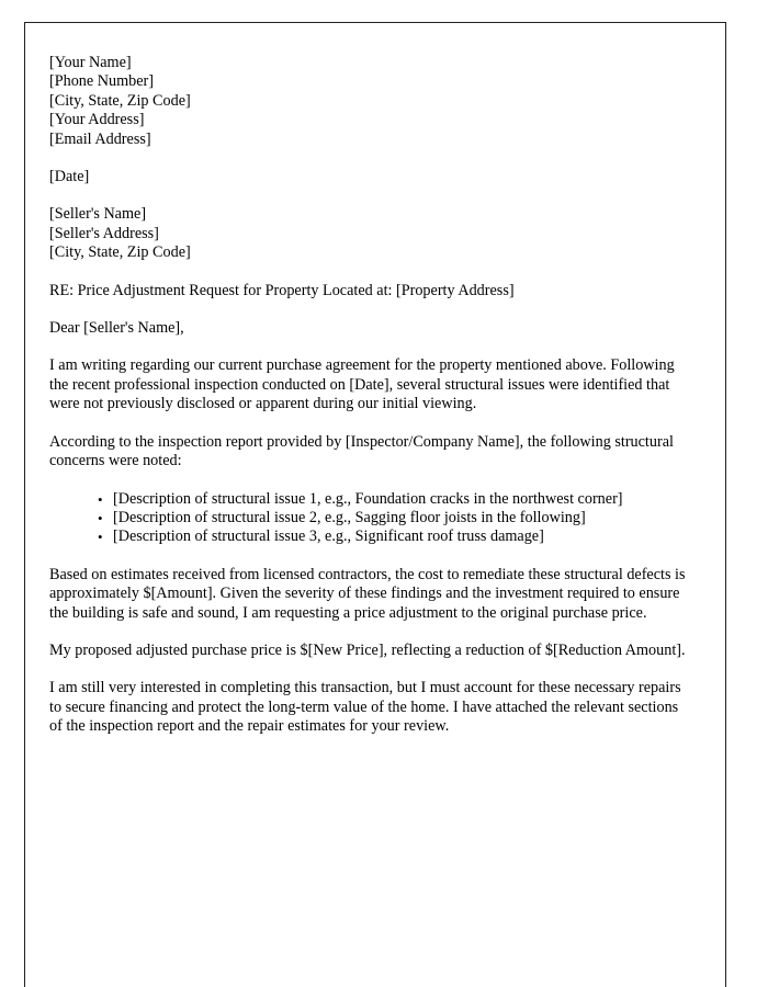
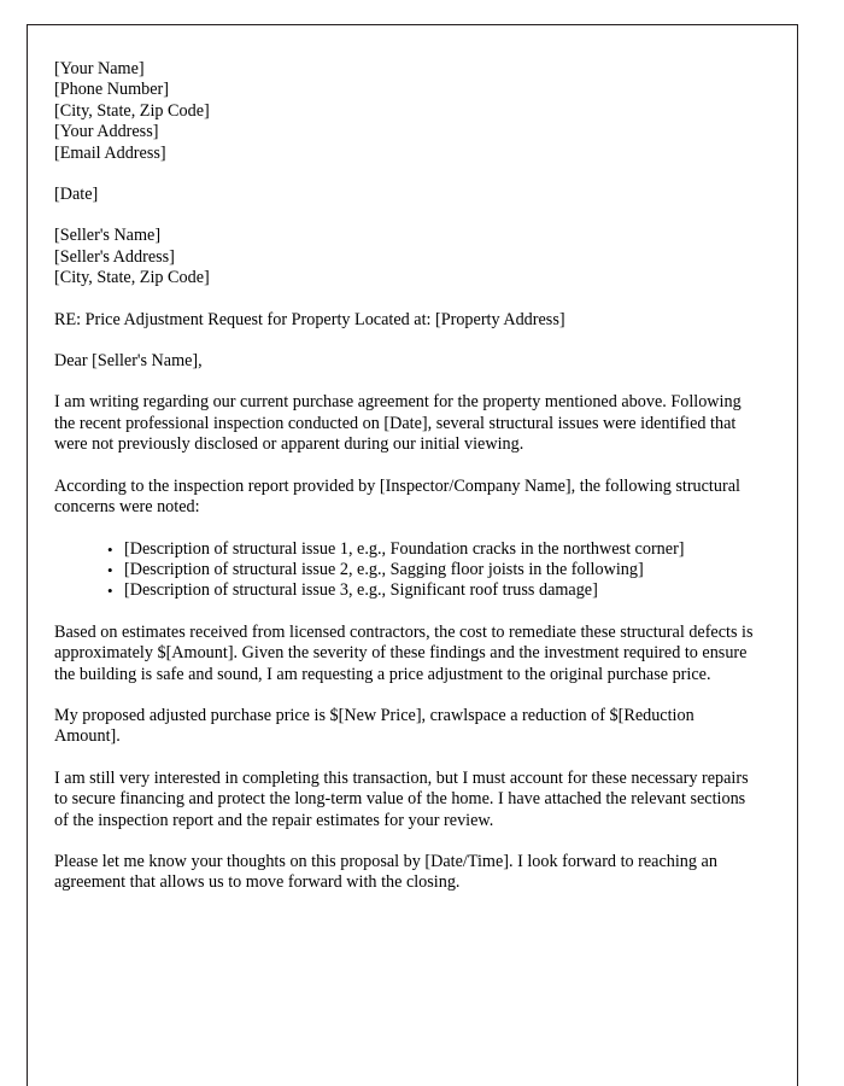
  [Your Name]
  [Phone Number]
  [City, State, Zip Code]
  [Your Address]
  [Email Address]
  [Date]
  [Seller's Name]
  [Seller's Address]
  [City, State, Zip Code]
  RE: Price Adjustment Request for Property Located at: [Property Address]
  Dear [Seller's Name],
  I am writing regarding our current purchase agreement for the property mentioned above. Following the recent professional inspection conducted on [Date], several structural issues were identified that were not previously disclosed or apparent during our initial viewing.
  According to the inspection report provided by [Inspector/Company Name], the following structural concerns were noted:
  [Description of structural issue 1, e.g., Foundation cracks in the northwest corner]
  [Description of structural issue 2, e.g., Sagging floor joists in the following]
  [Description of structural issue 3, e.g., Significant roof truss damage]
  Based on estimates received from licensed contractors, the cost to remediate these structural defects is approximately $[Amount]. Given the severity of these findings and the investment required to ensure the building is safe and sound, I am requesting a price adjustment to the original purchase price.
- My proposed adjusted purchase price is $[New Price], reflecting a reduction of $[Reduction Amount].
+ My proposed adjusted purchase price is $[New Price], crawlspace a reduction of $[Reduction Amount].
  I am still very interested in completing this transaction, but I must account for these necessary repairs to secure financing and protect the long-term value of the home. I have attached the relevant sections of the inspection report and the repair estimates for your review.
+ Please let me know your thoughts on this proposal by [Date/Time]. I look forward to reaching an agreement that allows us to move forward with the closing.
